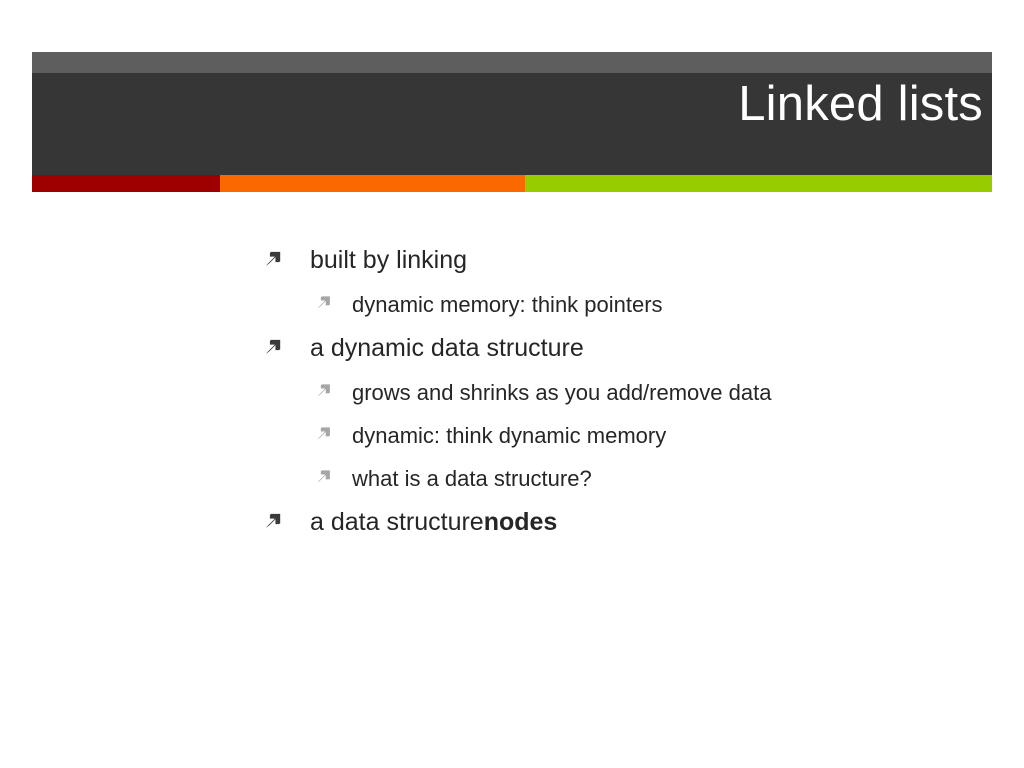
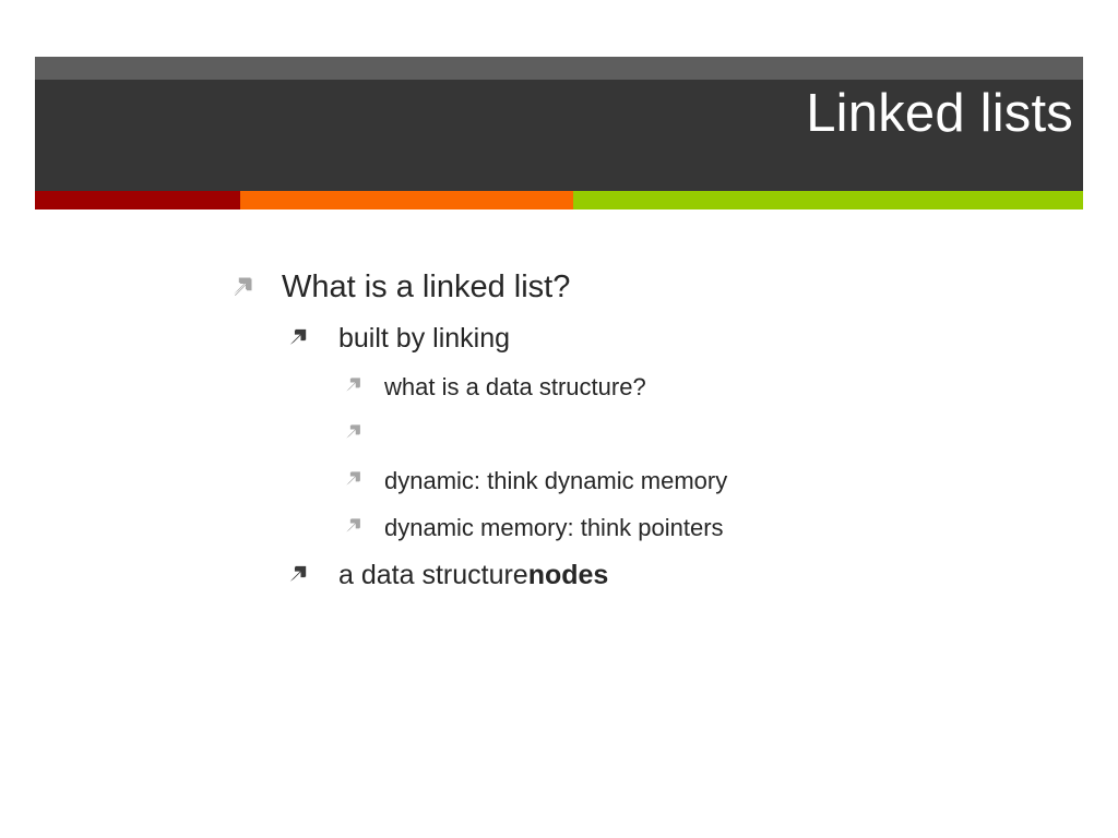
  Linked lists
+ What is a linked list?
  built by linking
- dynamic memory: think pointers
+ what is a data structure?
- a dynamic data structure
- grows and shrinks as you add/remove data
  dynamic: think dynamic memory
- what is a data structure?
+ dynamic memory: think pointers
  a data structurenodes
